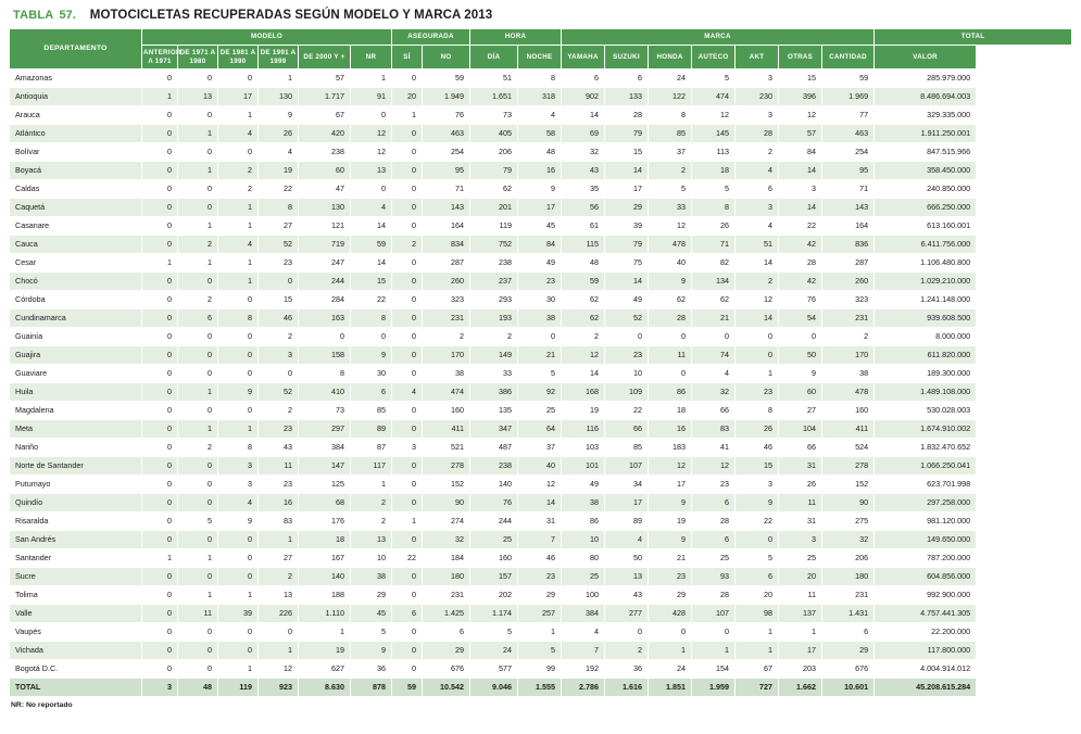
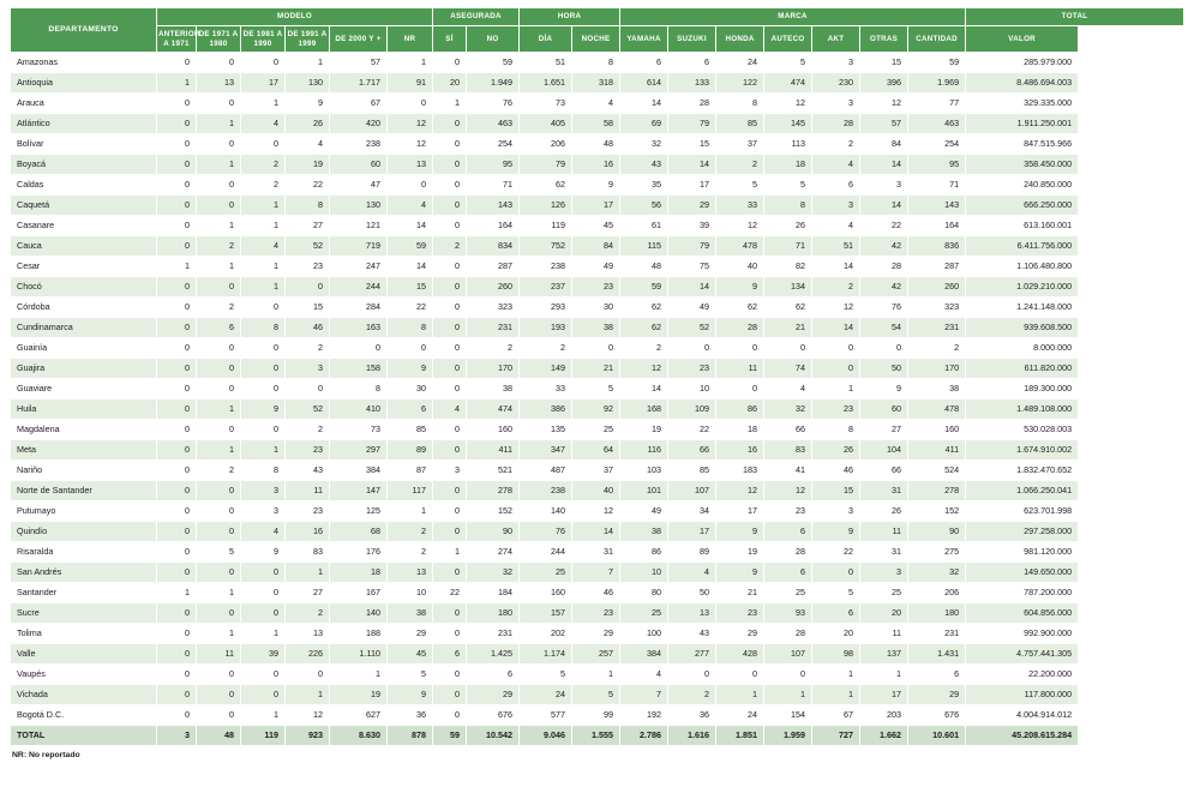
- TABLA
- 57.
- MOTOCICLETAS RECUPERADAS SEGÚN MODELO Y MARCA 2013
  Amazonas	0	0	0	1	57	1	0	59	51	8	6	6	24	5	3	15	59	285.979.000
- Antioquia	1	13	17	130	1.717	91	20	1.949	1.651	318	902	133	122	474	230	396	1.969	8.486.694.003
+ Antioquia	1	13	17	130	1.717	91	20	1.949	1.651	318	614	133	122	474	230	396	1.969	8.486.694.003
  Arauca	0	0	1	9	67	0	1	76	73	4	14	28	8	12	3	12	77	329.335.000
  Atlántico	0	1	4	26	420	12	0	463	405	58	69	79	85	145	28	57	463	1.911.250.001
  Bolívar	0	0	0	4	238	12	0	254	206	48	32	15	37	113	2	84	254	847.515.966
  Boyacá	0	1	2	19	60	13	0	95	79	16	43	14	2	18	4	14	95	358.450.000
  Caldas	0	0	2	22	47	0	0	71	62	9	35	17	5	5	6	3	71	240.850.000
- Caquetá	0	0	1	8	130	4	0	143	201	17	56	29	33	8	3	14	143	666.250.000
+ Caquetá	0	0	1	8	130	4	0	143	126	17	56	29	33	8	3	14	143	666.250.000
  Casanare	0	1	1	27	121	14	0	164	119	45	61	39	12	26	4	22	164	613.160.001
  Cauca	0	2	4	52	719	59	2	834	752	84	115	79	478	71	51	42	836	6.411.756.000
  Cesar	1	1	1	23	247	14	0	287	238	49	48	75	40	82	14	28	287	1.106.480.800
  Chocó	0	0	1	0	244	15	0	260	237	23	59	14	9	134	2	42	260	1.029.210.000
  Córdoba	0	2	0	15	284	22	0	323	293	30	62	49	62	62	12	76	323	1.241.148.000
  Cundinamarca	0	6	8	46	163	8	0	231	193	38	62	52	28	21	14	54	231	939.608.500
  Guainía	0	0	0	2	0	0	0	2	2	0	2	0	0	0	0	0	2	8.000.000
  Guajira	0	0	0	3	158	9	0	170	149	21	12	23	11	74	0	50	170	611.820.000
  Guaviare	0	0	0	0	8	30	0	38	33	5	14	10	0	4	1	9	38	189.300.000
  Huila	0	1	9	52	410	6	4	474	386	92	168	109	86	32	23	60	478	1.489.108.000
  Magdalena	0	0	0	2	73	85	0	160	135	25	19	22	18	66	8	27	160	530.028.003
  Meta	0	1	1	23	297	89	0	411	347	64	116	66	16	83	26	104	411	1.674.910.002
  Nariño	0	2	8	43	384	87	3	521	487	37	103	85	183	41	46	66	524	1.832.470.652
  Norte de Santander	0	0	3	11	147	117	0	278	238	40	101	107	12	12	15	31	278	1.066.250.041
  Putumayo	0	0	3	23	125	1	0	152	140	12	49	34	17	23	3	26	152	623.701.998
  Quindío	0	0	4	16	68	2	0	90	76	14	38	17	9	6	9	11	90	297.258.000
  Risaralda	0	5	9	83	176	2	1	274	244	31	86	89	19	28	22	31	275	981.120.000
  San Andrés	0	0	0	1	18	13	0	32	25	7	10	4	9	6	0	3	32	149.650.000
  Santander	1	1	0	27	167	10	22	184	160	46	80	50	21	25	5	25	206	787.200.000
  Sucre	0	0	0	2	140	38	0	180	157	23	25	13	23	93	6	20	180	604.856.000
  Tolima	0	1	1	13	188	29	0	231	202	29	100	43	29	28	20	11	231	992.900.000
  Valle	0	11	39	226	1.110	45	6	1.425	1.174	257	384	277	428	107	98	137	1.431	4.757.441.305
  Vaupés	0	0	0	0	1	5	0	6	5	1	4	0	0	0	1	1	6	22.200.000
  Vichada	0	0	0	1	19	9	0	29	24	5	7	2	1	1	1	17	29	117.800.000
  Bogotá D.C.	0	0	1	12	627	36	0	676	577	99	192	36	24	154	67	203	676	4.004.914.012
  TOTAL	3	48	119	923	8.630	878	59	10.542	9.046	1.555	2.786	1.616	1.851	1.959	727	1.662	10.601	45.208.615.284
